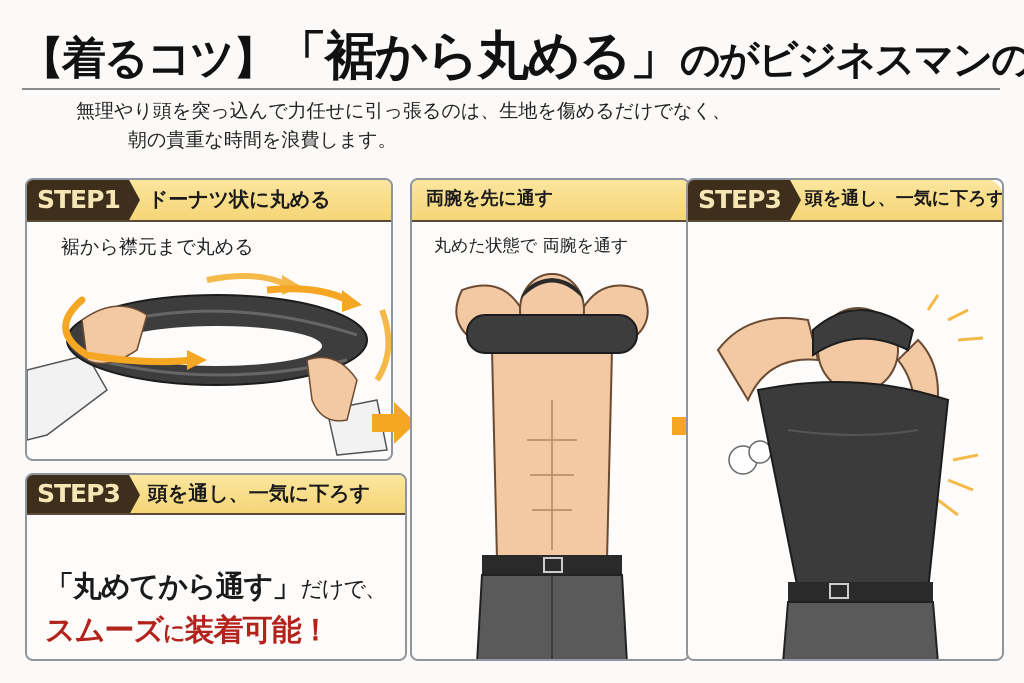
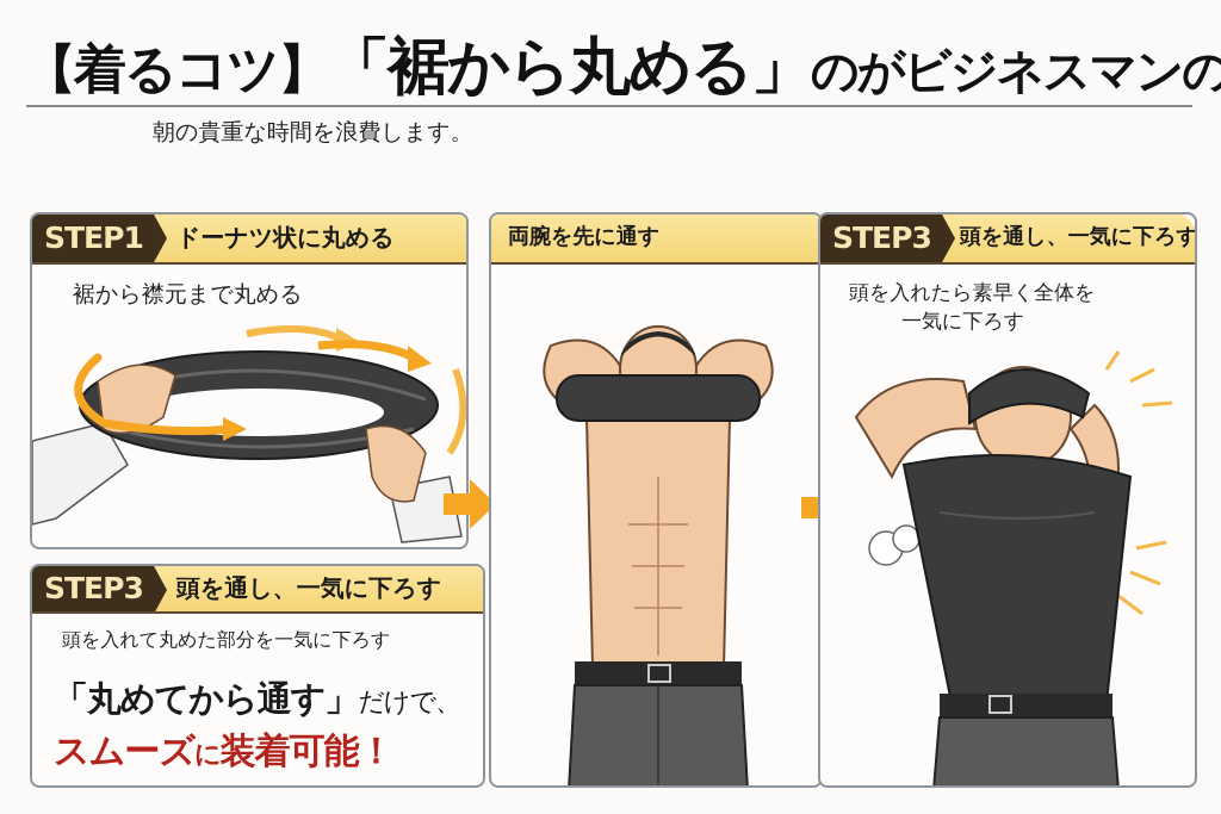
  【着るコツ】「裾から丸める」のがビジネスマンの
- 無理やり頭を突っ込んで力任せに引っ張るのは、生地を傷めるだけでなく、
  朝の貴重な時間を浪費します。
  STEP1
  ドーナツ状に丸める
  裾から襟元まで丸める
  STEP3
  頭を通し、一気に下ろす
+ 頭を入れて丸めた部分を一気に下ろす
  「丸めてから通す」だけで、
  スムーズに装着可能！
  両腕を先に通す
- 丸めた状態で 両腕を通す
  STEP3
  頭を通し、一気に下ろす
+ 頭を入れたら素早く全体を
+ 一気に下ろす
